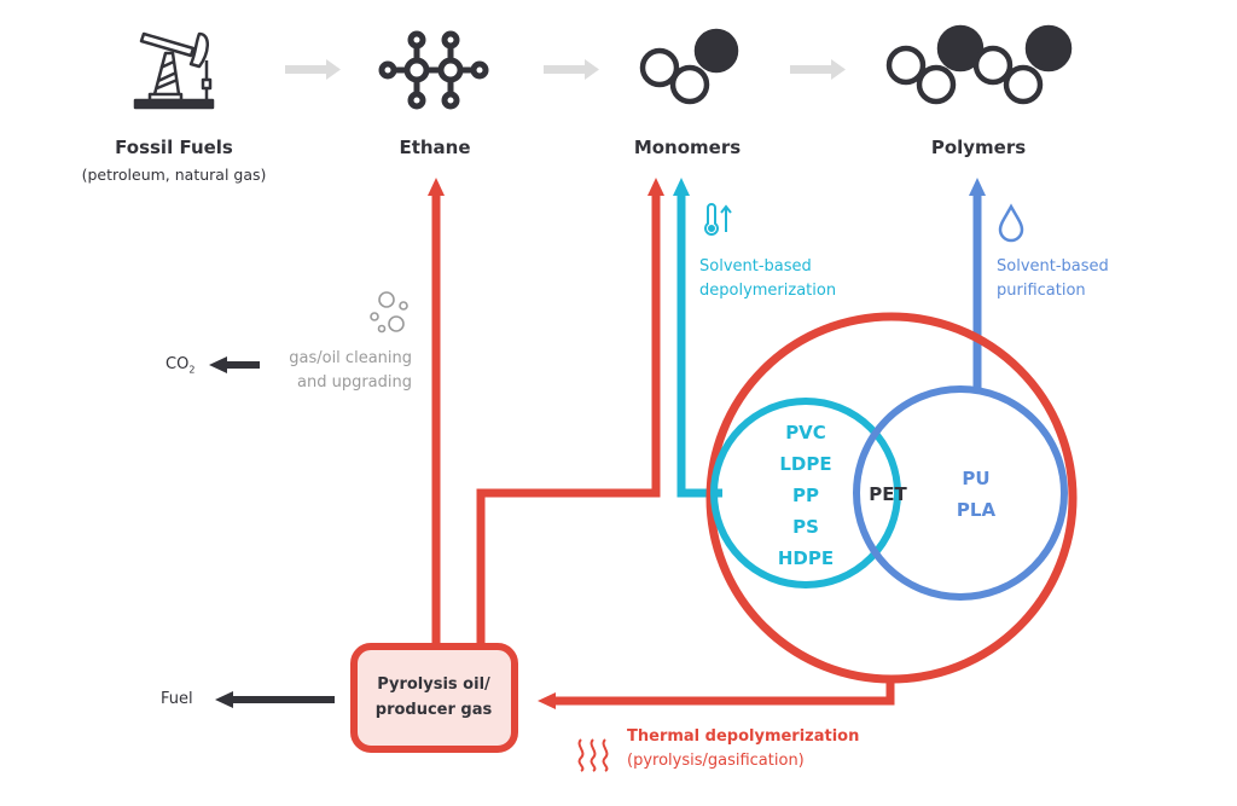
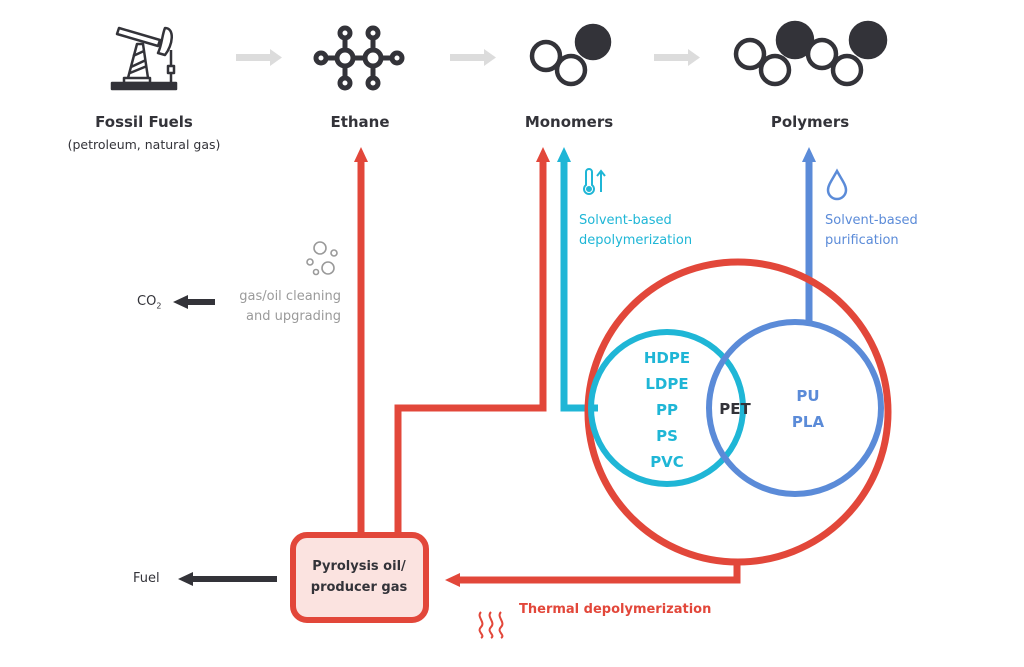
  Fossil Fuels
  (petroleum, natural gas)
  Ethane
  Monomers
  Polymers
  Solvent-based
  depolymerization
  Solvent-based
  purification
  gas/oil cleaning
  and upgrading
  Thermal depolymerization
- (pyrolysis/gasification)
- PVC
+ HDPE
  LDPE
  PP
  PS
- HDPE
+ PVC
  PET
  PU
  PLA
  Pyrolysis oil/
  producer gas
  CO2
  Fuel
